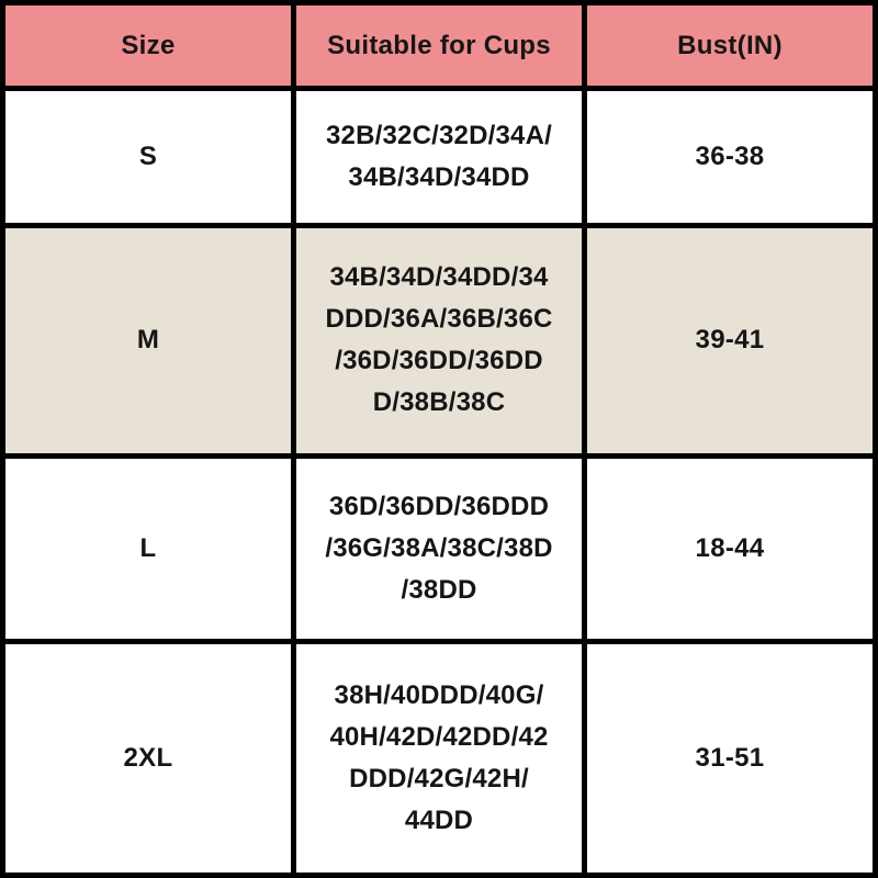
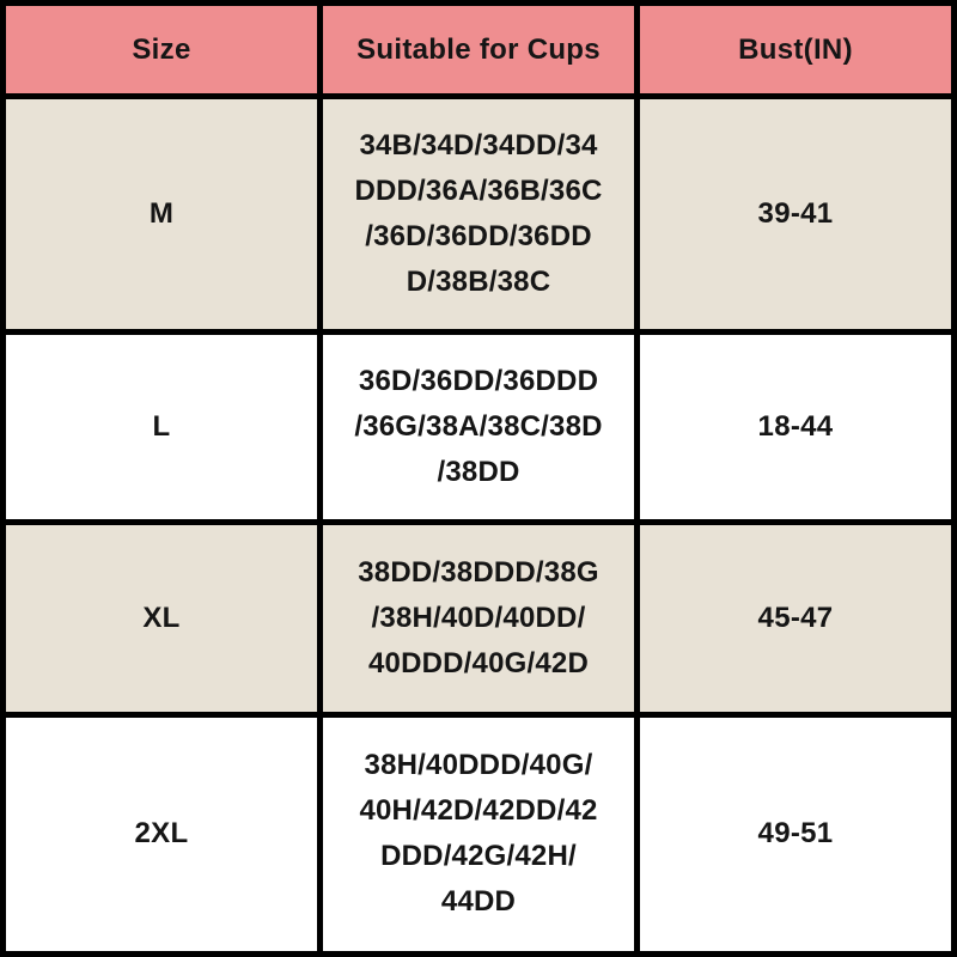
  Size	Suitable for Cups	Bust(IN)
- S	32B/32C/32D/34A/ 34B/34D/34DD	36-38
  M	34B/34D/34DD/34 DDD/36A/36B/36C /36D/36DD/36DD D/38B/38C	39-41
  L	36D/36DD/36DDD /36G/38A/38C/38D /38DD	18-44
+ XL	38DD/38DDD/38G /38H/40D/40DD/ 40DDD/40G/42D	45-47
- 2XL	38H/40DDD/40G/ 40H/42D/42DD/42 DDD/42G/42H/ 44DD	31-51
+ 2XL	38H/40DDD/40G/ 40H/42D/42DD/42 DDD/42G/42H/ 44DD	49-51
